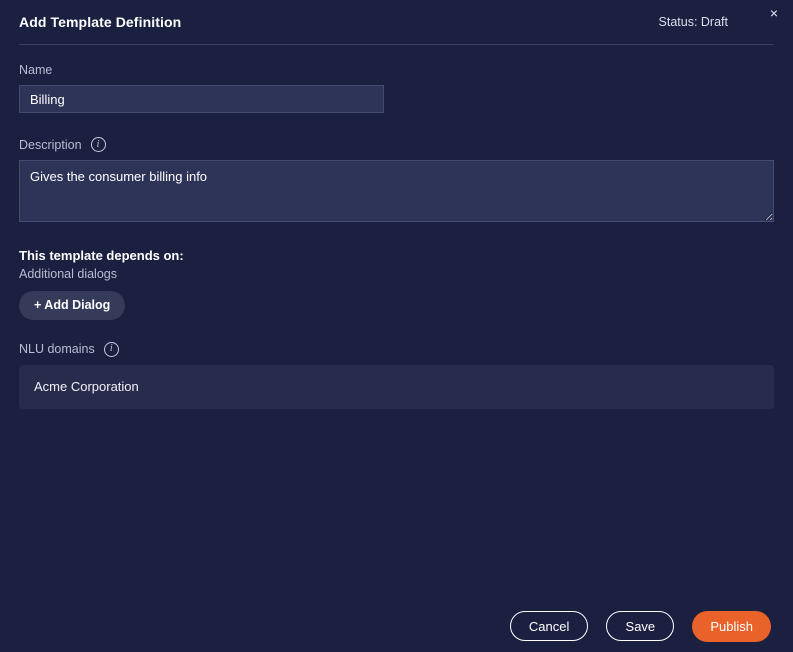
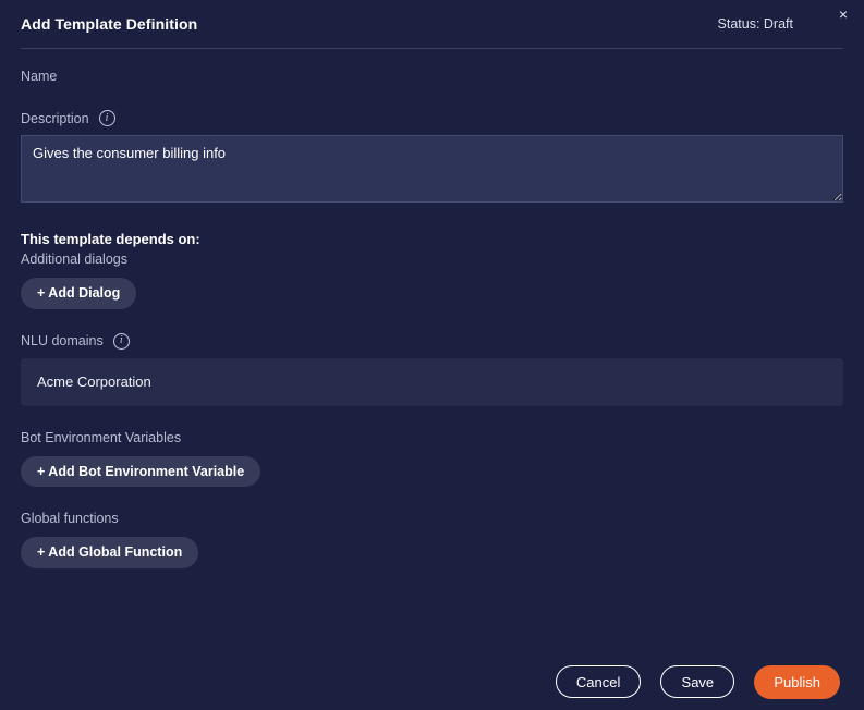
  Add Template Definition
  Status: Draft
  ×
  Name
- Billing
  Description
  i
  Gives the consumer billing info
  This template depends on:
  Additional dialogs
  + Add Dialog
  NLU domains
  i
  Acme Corporation
+ Bot Environment Variables
+ + Add Bot Environment Variable
+ Global functions
+ + Add Global Function
  Cancel
  Save
  Publish
